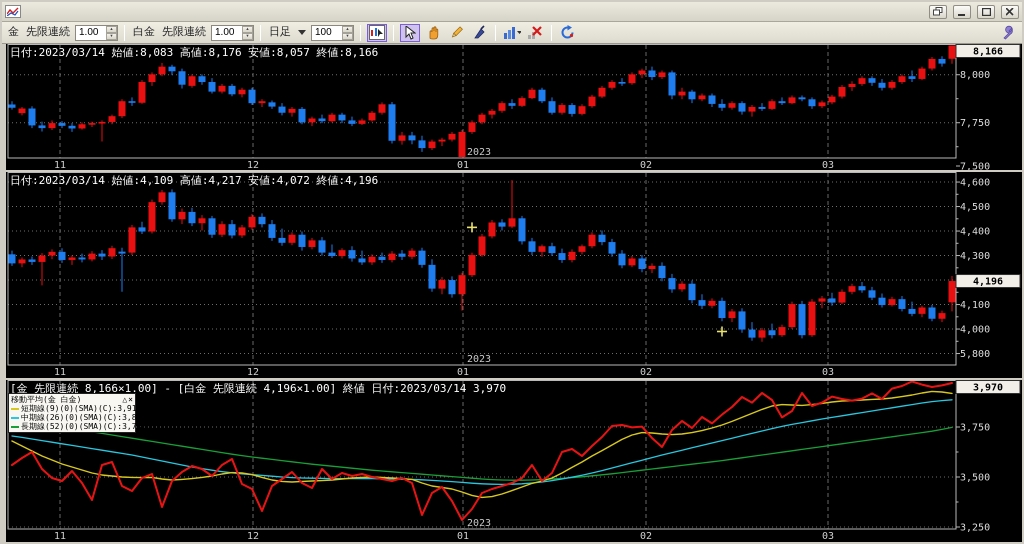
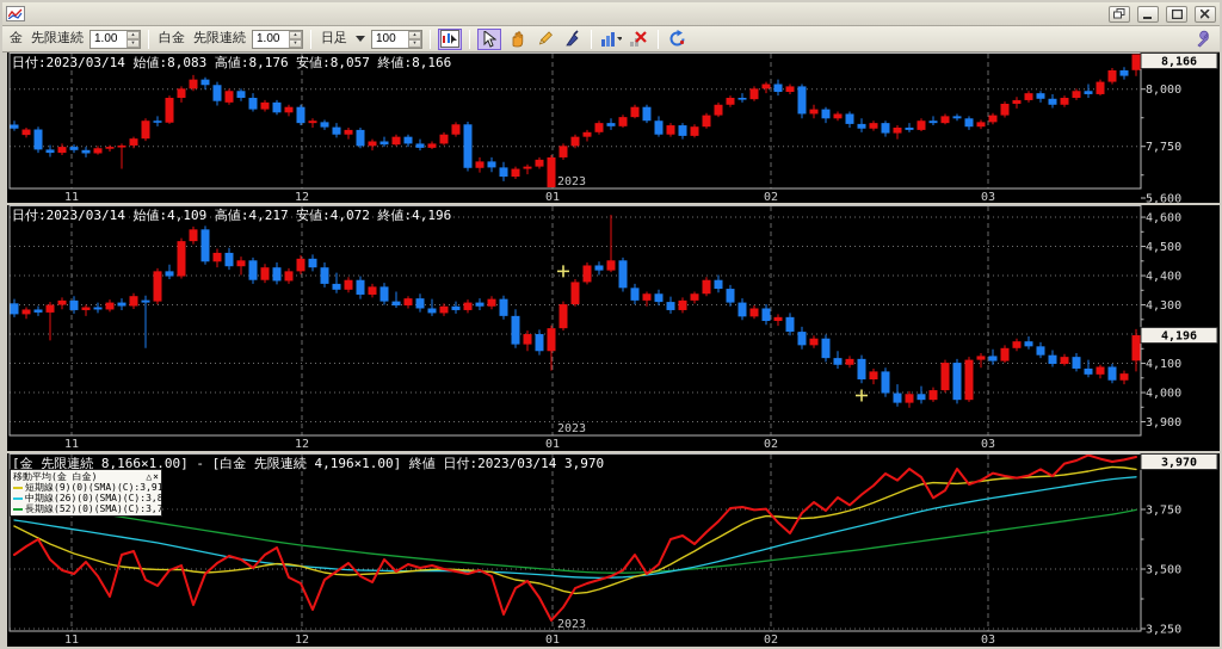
  金
  先限連続
  1.00
  白金
  先限連続
  1.00
  日足
  100
  8,000
  7,750
- 7,500
+ 5,600
  11
  12
  01
  02
  03
  2023
  8,166
  日付:2023/03/14 始値:8,083 高値:8,176 安値:8,057 終値:8,166
  4,600
  4,500
  4,400
  4,300
  4,100
  4,000
- 5,800
+ 3,900
  11
  12
  01
  02
  03
  2023
  4,196
  日付:2023/03/14 始値:4,109 高値:4,217 安値:4,072 終値:4,196
  3,750
  3,500
  3,250
  11
  12
  01
  02
  03
  2023
  3,970
  [金 先限連続 8,166×1.00] - [白金 先限連続 4,196×1.00] 終値 日付:2023/03/14 3,970
  移動平均(金 白金)
  △×
  短期線(9)(0)(SMA)(C):3,918
  中期線(26)(0)(SMA)(C):3,886
  長期線(52)(0)(SMA)(C):3,748
